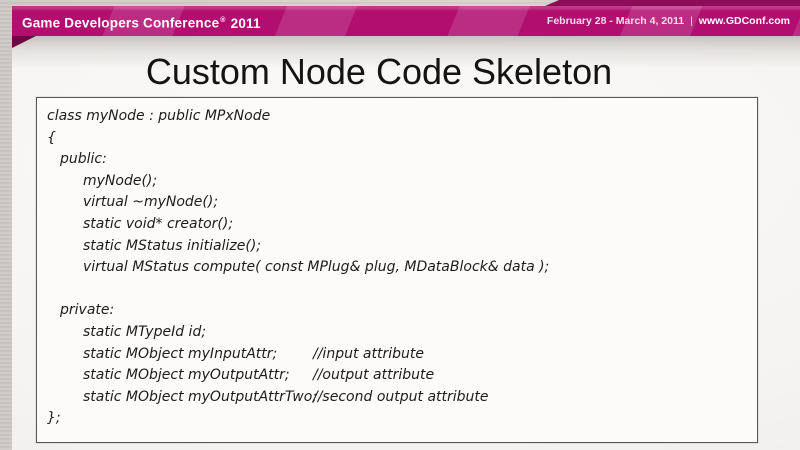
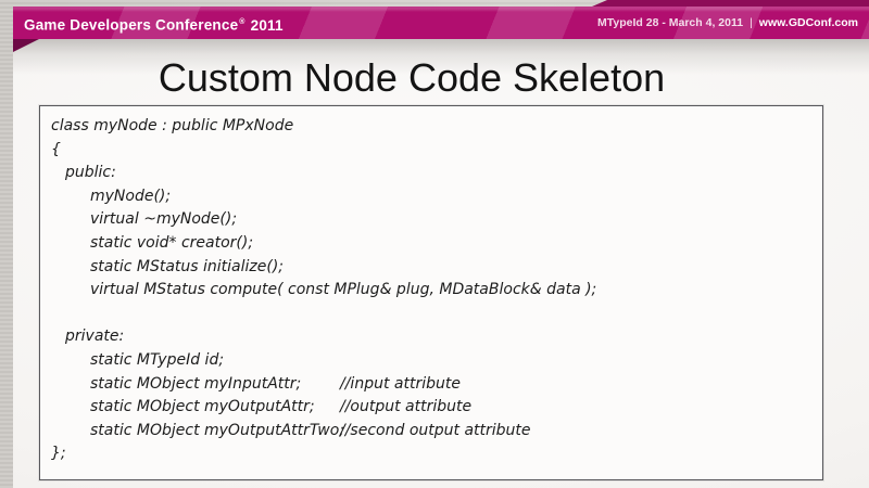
  Game Developers Conference 2011
- February 28 - March 4, 2011 | www.GDConf.com
+ MTypeId 28 - March 4, 2011 | www.GDConf.com
  Custom Node Code Skeleton
  class myNode : public MPxNode
  {
  public:
  myNode();
  virtual ~myNode();
  static void* creator();
  static MStatus initialize();
  virtual MStatus compute( const MPlug& plug, MDataBlock& data );
  private:
  static MTypeId id;
  static MObject myInputAttr;
  //input attribute
  static MObject myOutputAttr;
  //output attribute
  static MObject myOutputAttrTwo;
  //second output attribute
  };
